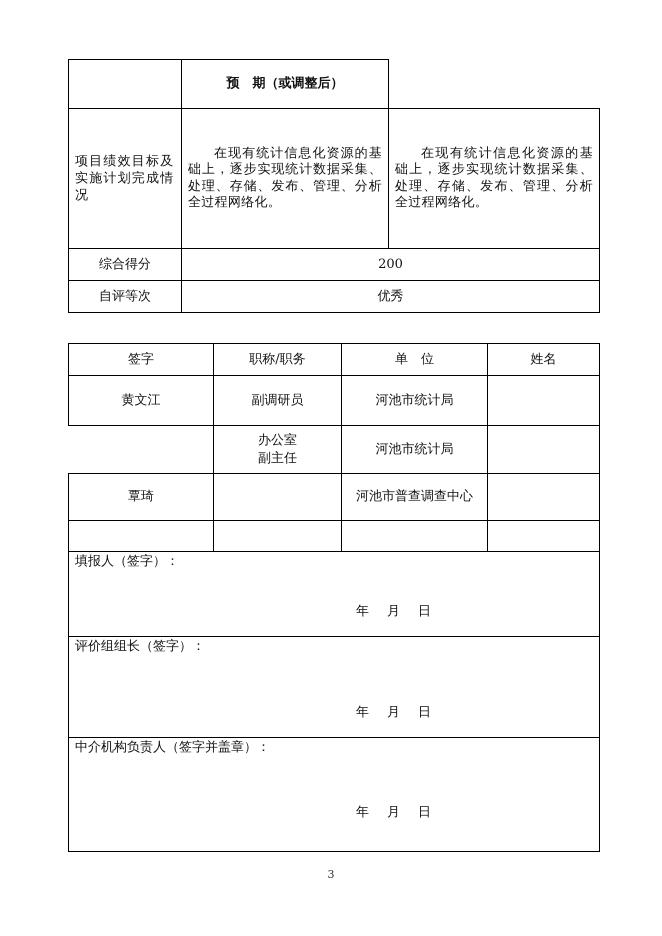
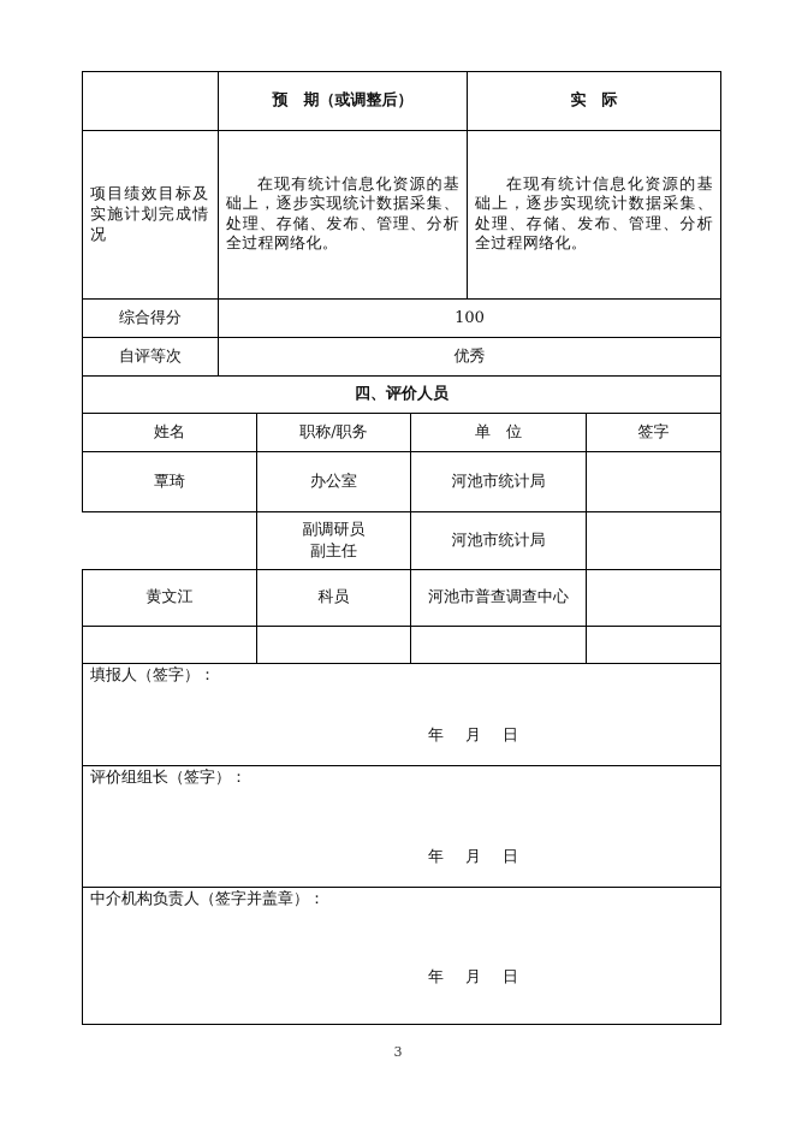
  预 期（或调整后）
+ 实 际
  项目绩效目标及实施计划完成情况
  在现有统计信息化资源的基础上，逐步实现统计数据采集、处理、存储、发布、管理、分析全过程网络化。
  在现有统计信息化资源的基础上，逐步实现统计数据采集、处理、存储、发布、管理、分析全过程网络化。
  综合得分
- 200
+ 100
  自评等次
  优秀
+ 四、评价人员
- 签字
+ 姓名
  职称/职务
  单 位
- 姓名
+ 签字
- 黄文江
+ 覃琦
- 副调研员
+ 办公室
  河池市统计局
- 办公室
+ 副调研员
  副主任
  河池市统计局
- 覃琦
+ 黄文江
+ 科员
  河池市普查调查中心
  填报人（签字）：
  年 月 日
  评价组组长（签字）：
  年 月 日
  中介机构负责人（签字并盖章）：
  年 月 日
  3
